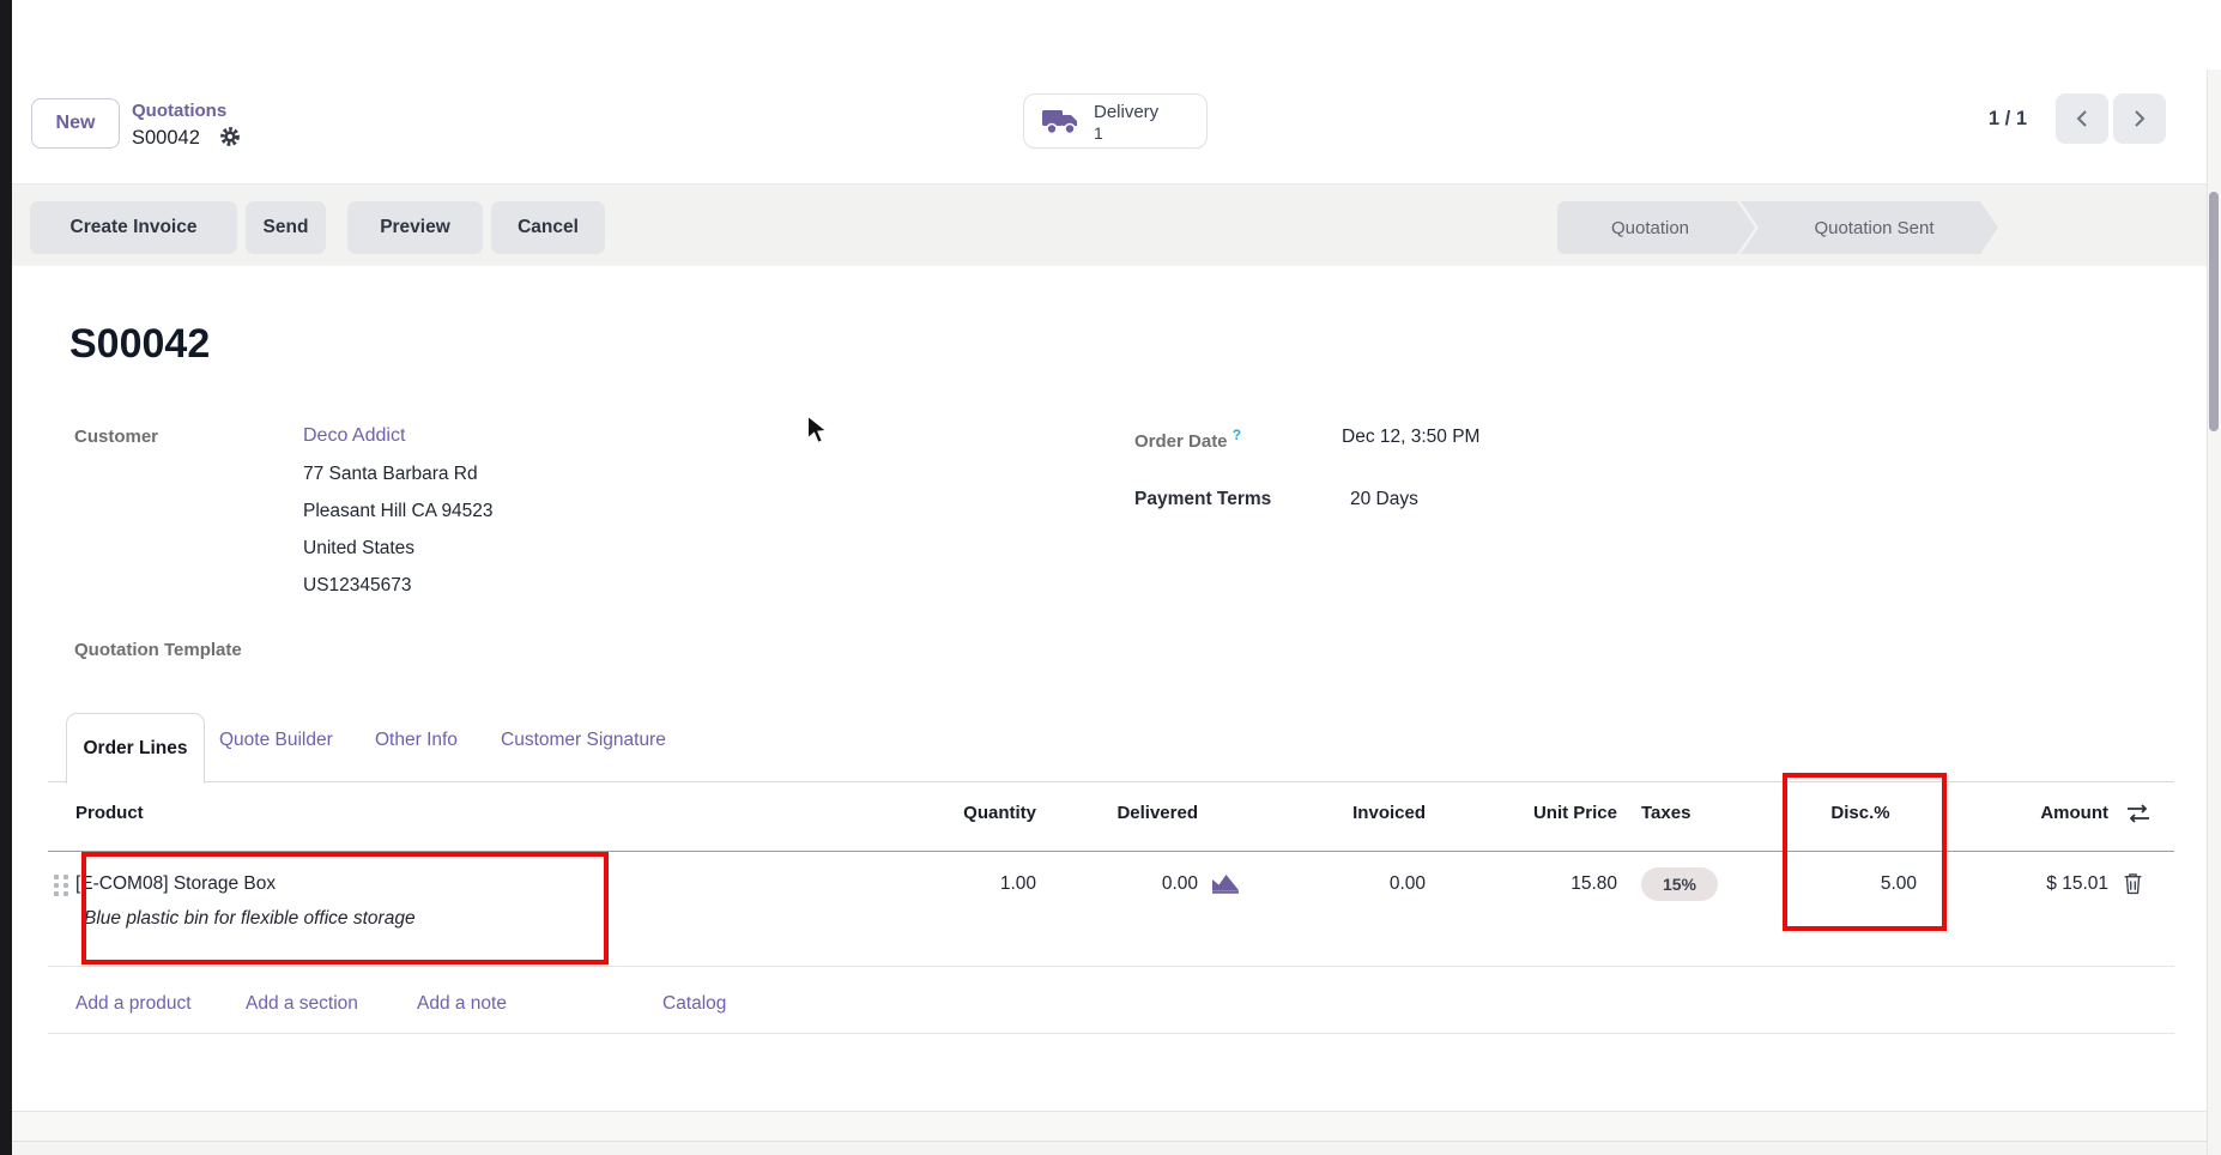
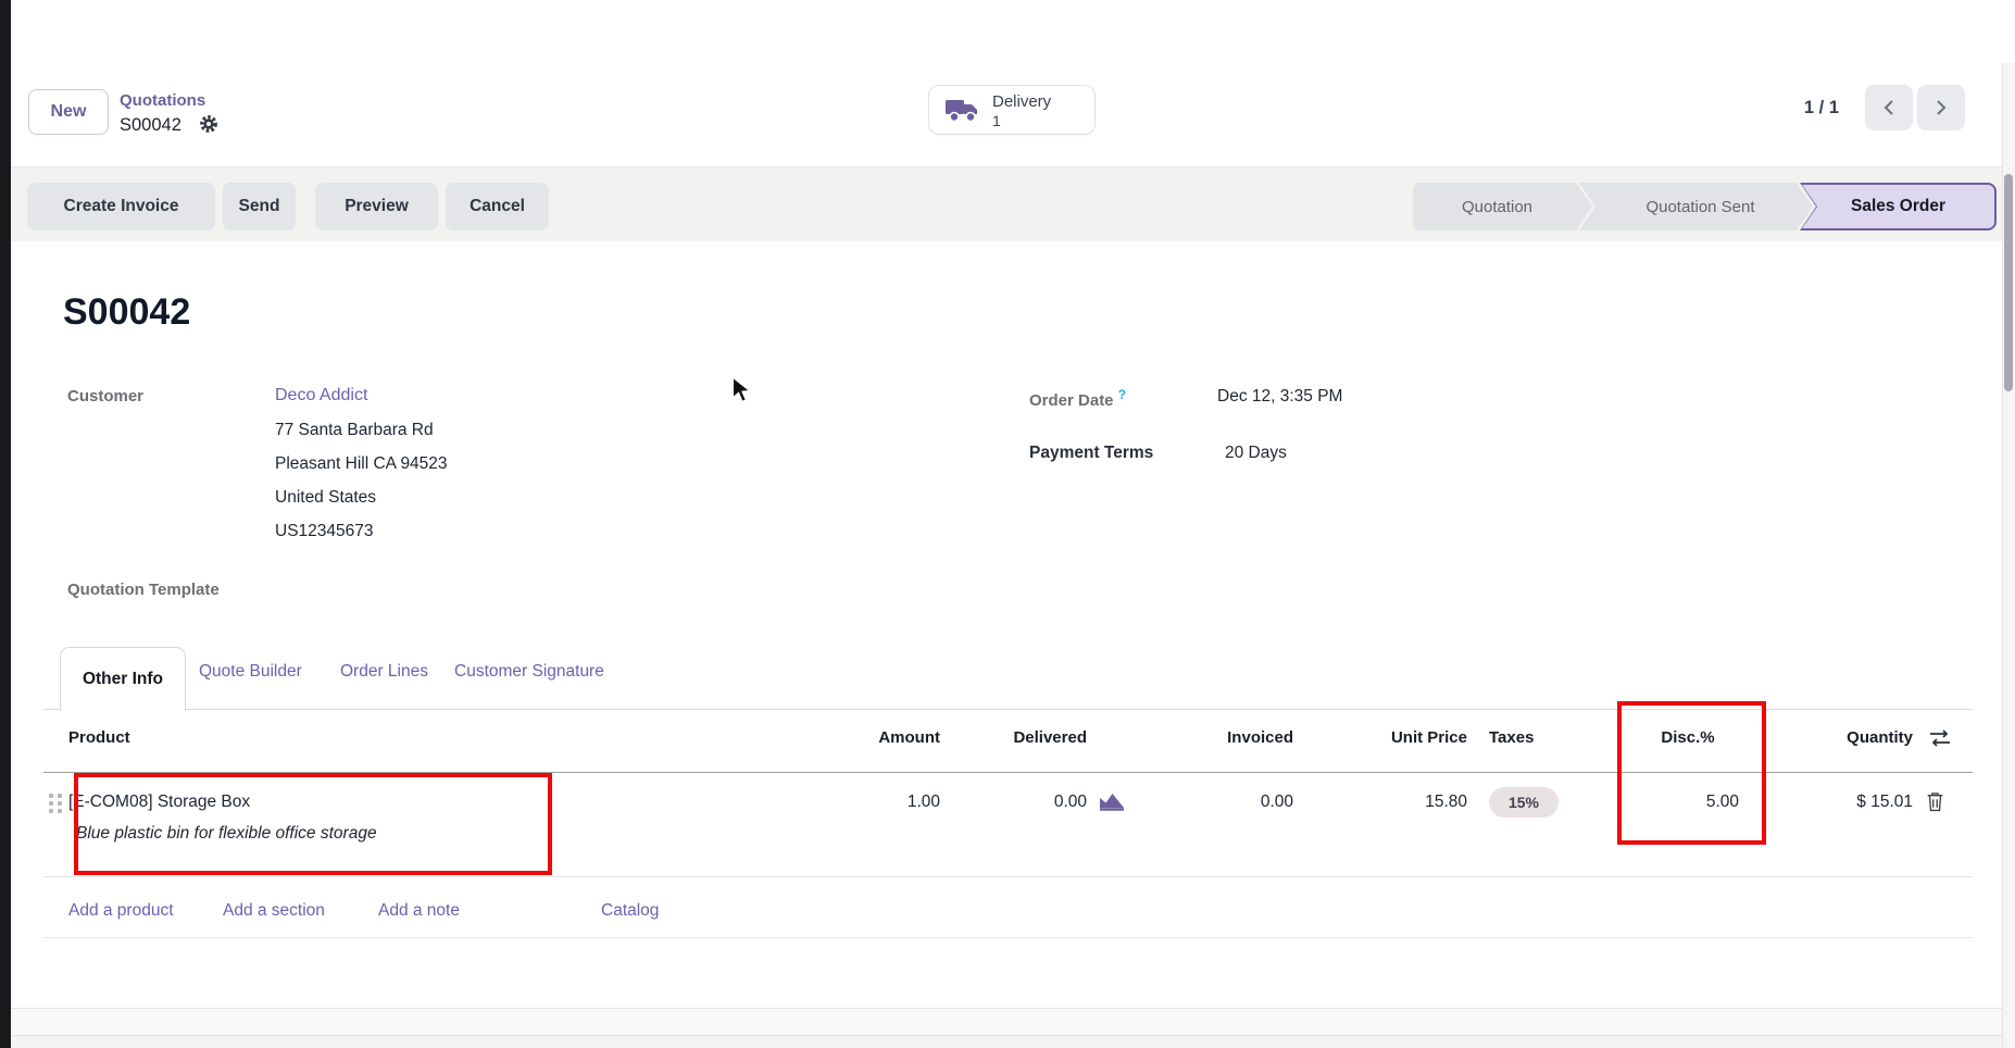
  New
  Quotations
  S00042
  Delivery
  1
  1 / 1
  Create Invoice
  Send
  Preview
  Cancel
  Quotation
  Quotation Sent
+ Sales Order
  S00042
  Customer
  Deco Addict
  77 Santa Barbara Rd
  Pleasant Hill CA 94523
  United States
  US12345673
  Order Date ?
- Dec 12, 3:50 PM
+ Dec 12, 3:35 PM
  Payment Terms
  20 Days
  Quotation Template
- Order Lines
+ Other Info
  Quote Builder
- Other Info
+ Order Lines
  Customer Signature
  Product
- Quantity
+ Amount
  Delivered
  Invoiced
  Unit Price
  Taxes
  Disc.%
- Amount
+ Quantity
  [E-COM08] Storage Box
  Blue plastic bin for flexible office storage
  1.00
  0.00
  0.00
  15.80
  15%
  5.00
  $ 15.01
  Add a product
  Add a section
  Add a note
  Catalog
